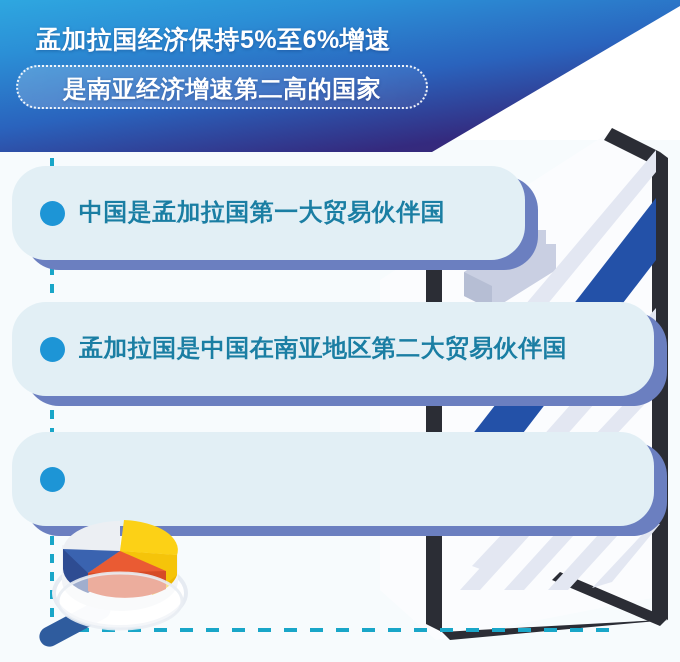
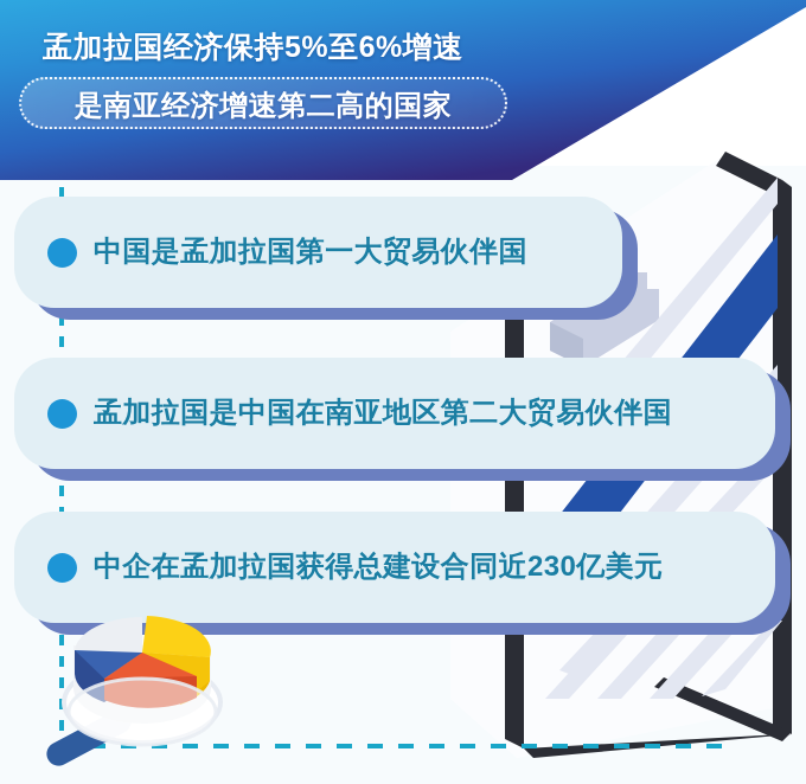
  孟加拉国经济保持5%至6%增速
  是南亚经济增速第二高的国家
  中国是孟加拉国第一大贸易伙伴国
  孟加拉国是中国在南亚地区第二大贸易伙伴国
+ 中企在孟加拉国获得总建设合同近230亿美元
